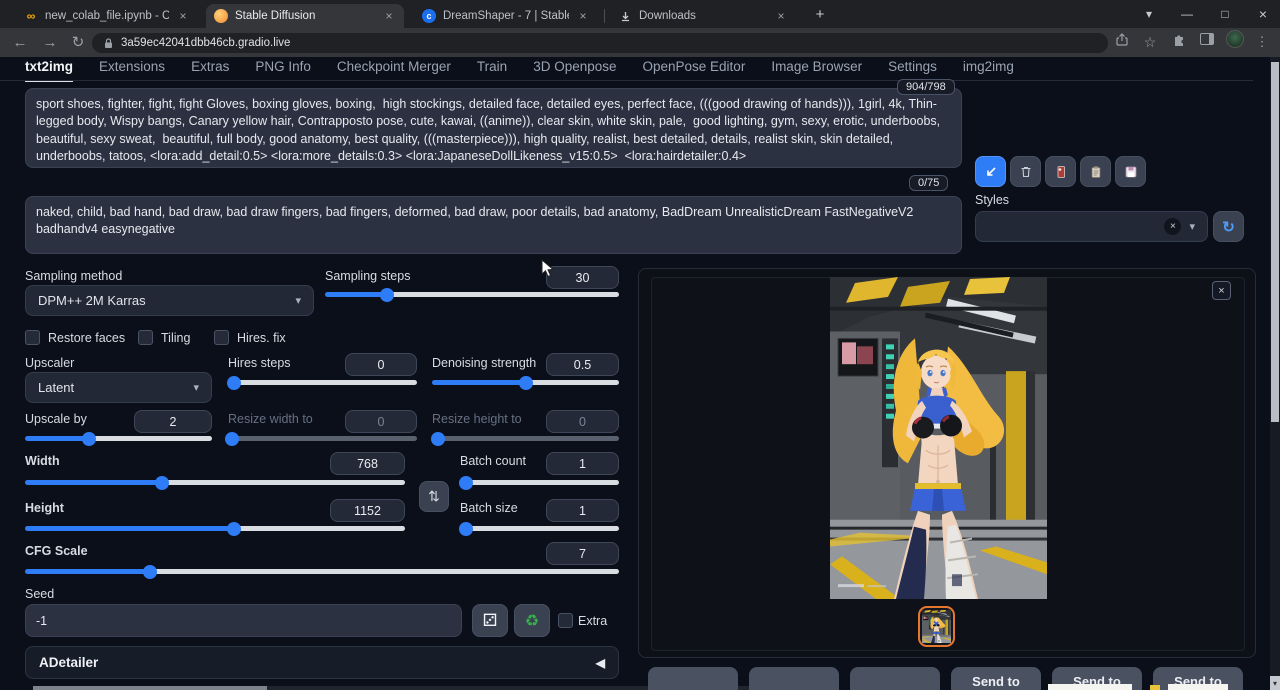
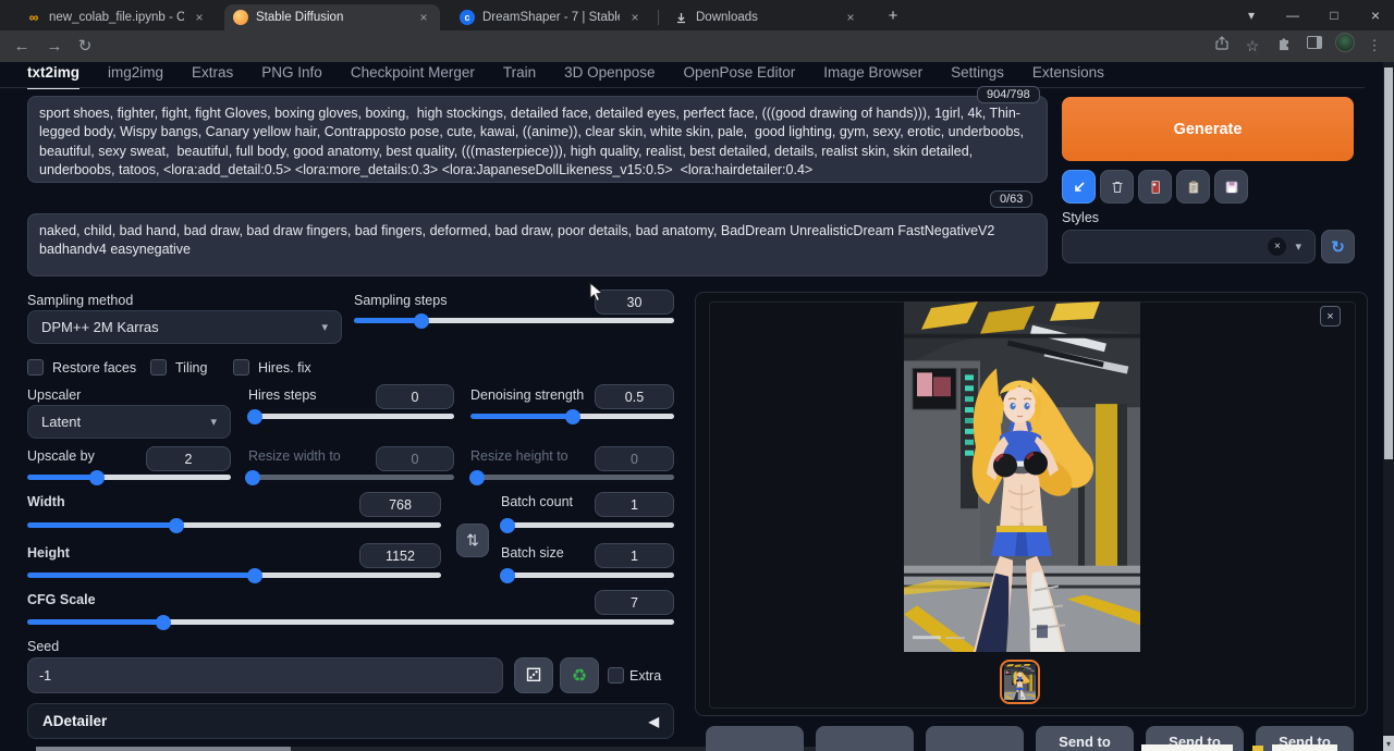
  ∞
  new_colab_file.ipynb - C
  ×
  Stable Diffusion
  ×
  c
  ×
  Downloads
  ×
  +
  ▾
  —
  □
  ×
  ←
  →
  ↻
- 3a59ec42041dbb46cb.gradio.live
  ☆
  ⋮
  txt2img
- Extensions
+ img2img
  Extras
  PNG Info
  Checkpoint Merger
  Train
  3D Openpose
  OpenPose Editor
  Image Browser
  Settings
- img2img
+ Extensions
  904/798
- 0/75
+ 0/63
+ Generate
  Styles
  ×
  ▾
  ↻
  Sampling method
  DPM++ 2M Karras
  ▾
  Sampling steps
  30
  Restore faces
  Tiling
  Hires. fix
  Upscaler
  Latent
  ▾
  Hires steps
  0
  Denoising strength
  0.5
  Upscale by
  2
  Resize width to
  0
  Resize height to
  0
  Width
  768
  Batch count
  1
  ⇅
  Height
  1152
  Batch size
  1
  CFG Scale
  7
  Seed
  -1
  ⚂
  ♻
  Extra
  ADetailer
  ◀
  ×
  Send to
  Send to
  Send to
  ▾
